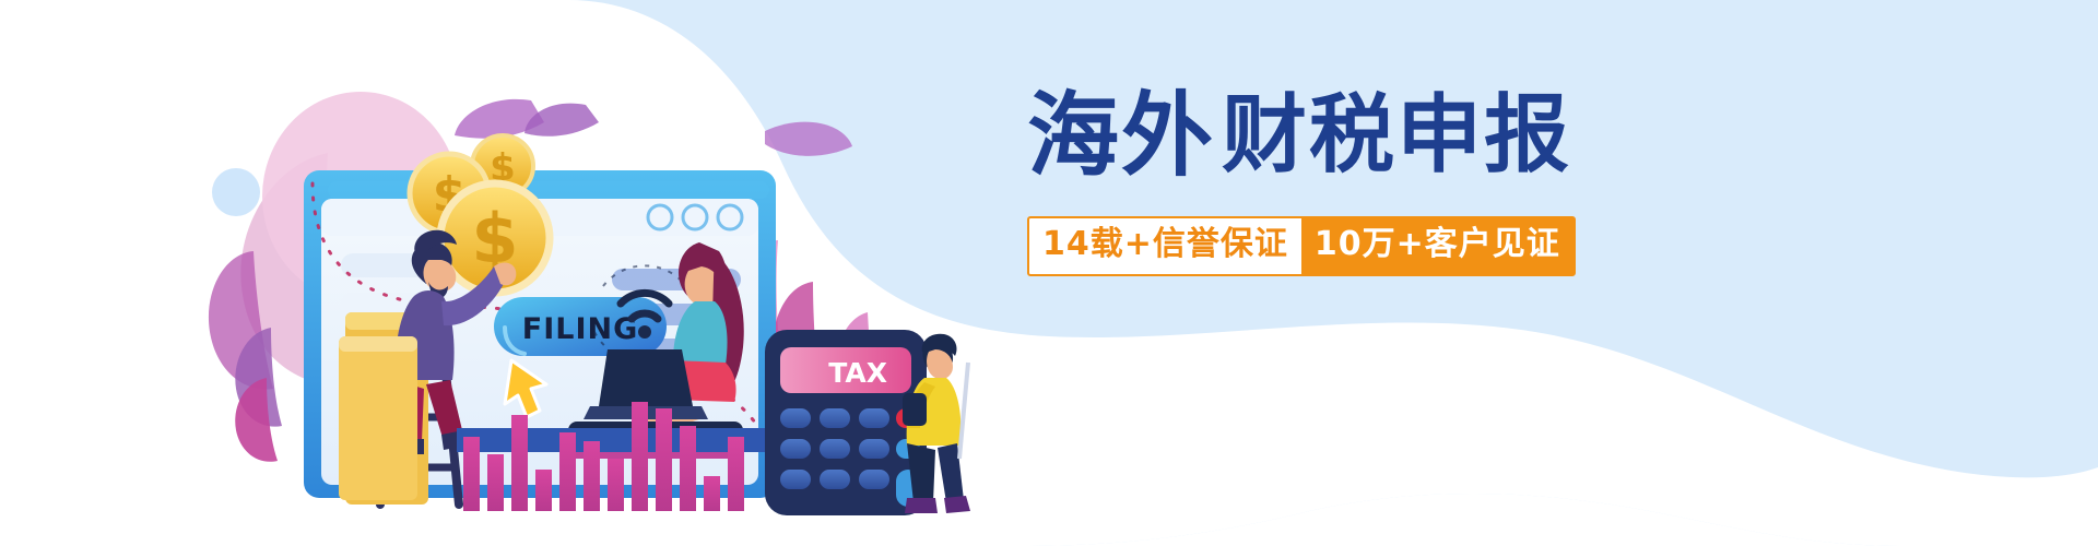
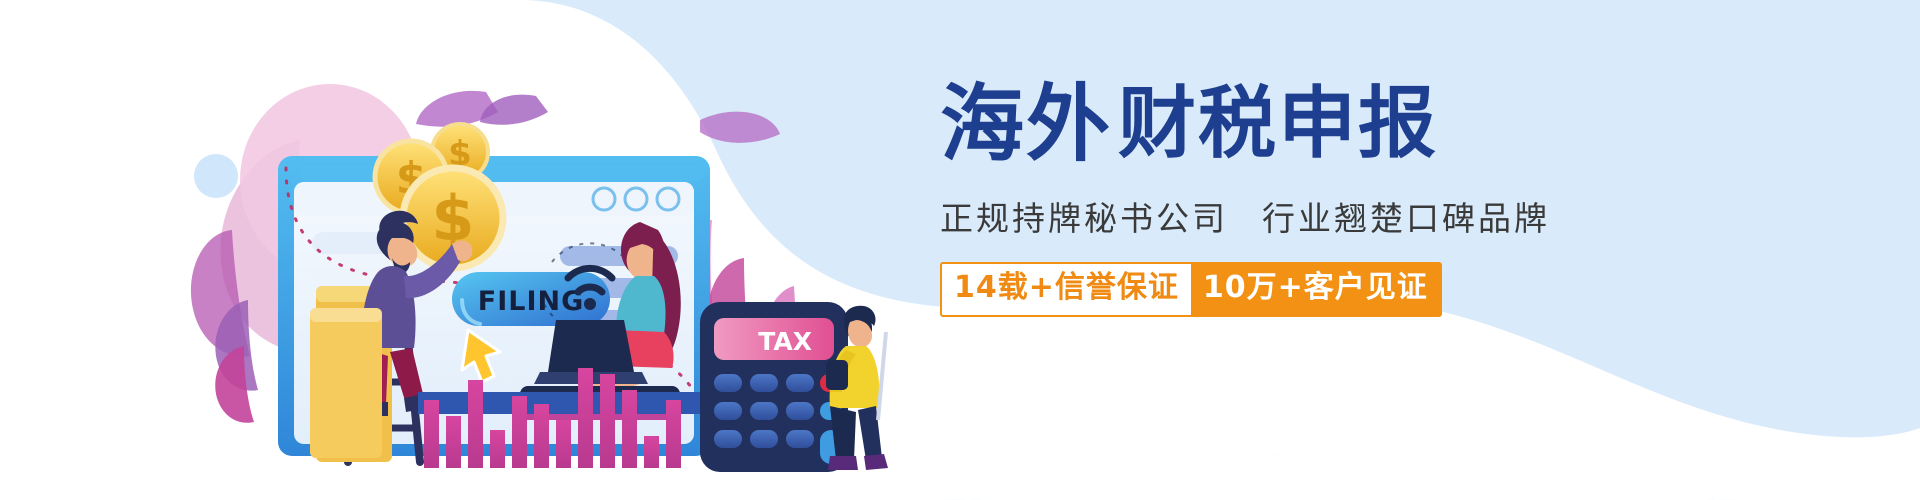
  $
  $
  $
  FILING
  TAX
  海外财税申报
+ 正规持牌秘书公司 行业翘楚口碑品牌
  14载+信誉保证
  10万+客户见证
